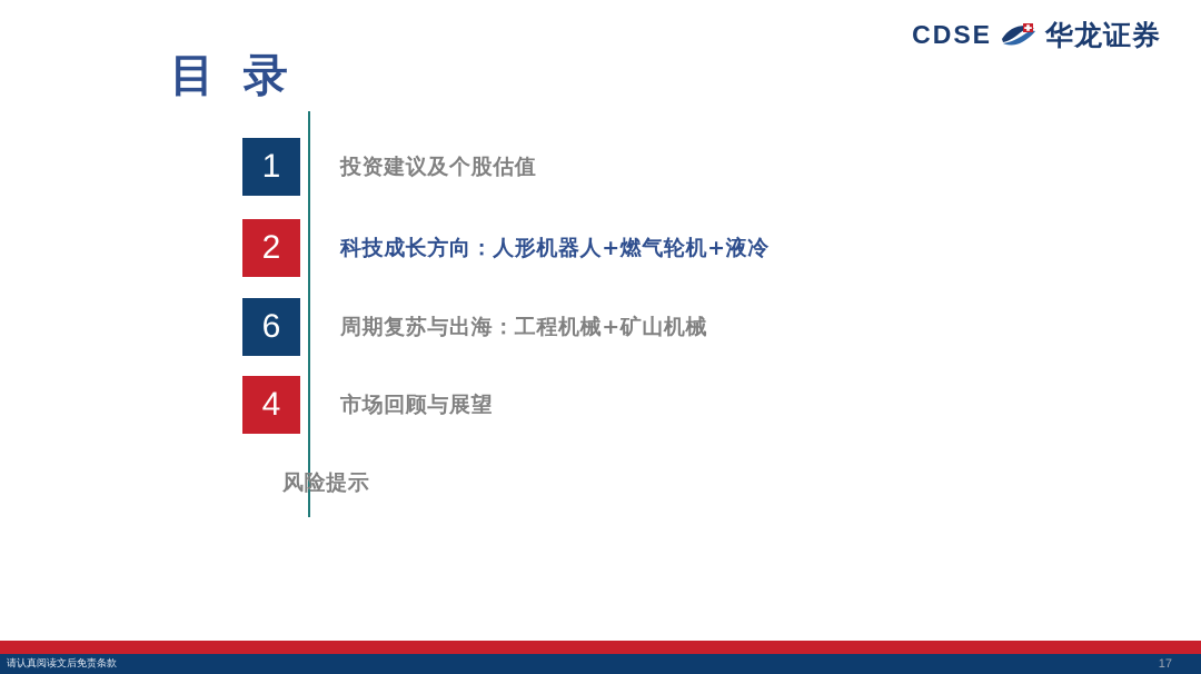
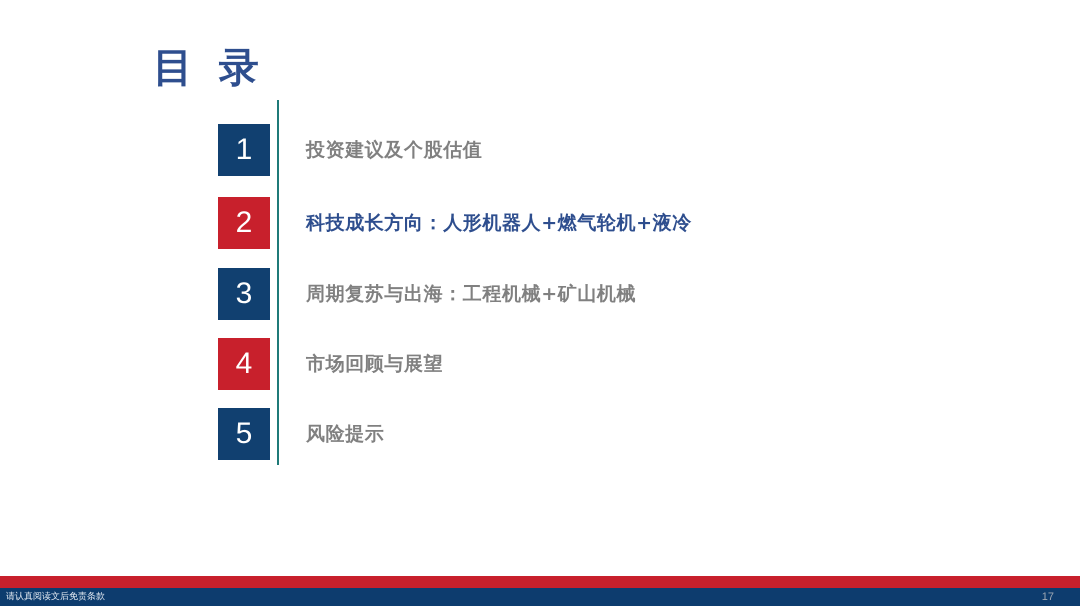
- CDSE
- 华龙证券
  目 录
  1
  投资建议及个股估值
  2
  科技成长方向：人形机器人+燃气轮机+液冷
- 6
+ 3
  周期复苏与出海：工程机械+矿山机械
  4
  市场回顾与展望
+ 5
  风险提示
  请认真阅读文后免责条款
  17
